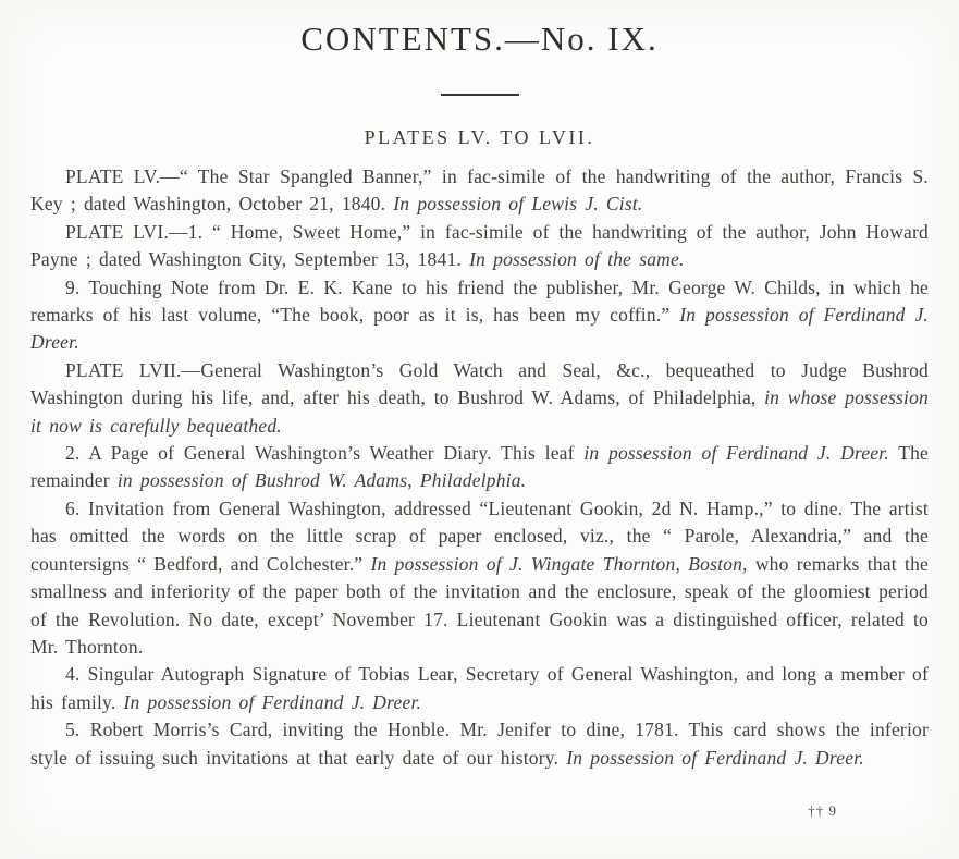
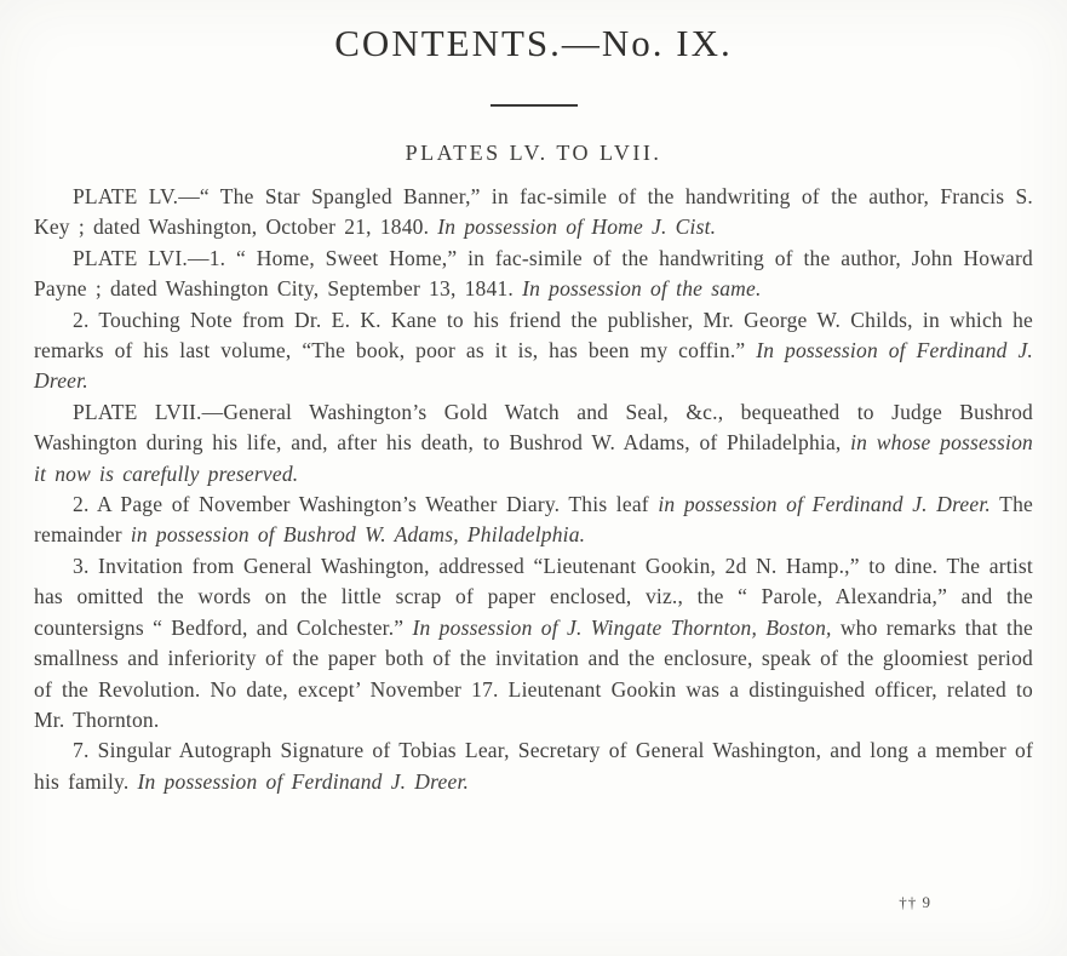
  CONTENTS.—No. IX.
  PLATES LV. TO LVII.
- PLATE LV.—“ The Star Spangled Banner,” in fac-simile of the handwriting of the author, Francis S. Key ; dated Washington, October 21, 1840. In possession of Lewis J. Cist.
+ PLATE LV.—“ The Star Spangled Banner,” in fac-simile of the handwriting of the author, Francis S. Key ; dated Washington, October 21, 1840. In possession of Home J. Cist.
  PLATE LVI.—1. “ Home, Sweet Home,” in fac-simile of the handwriting of the author, John Howard Payne ; dated Washington City, September 13, 1841. In possession of the same.
- 9. Touching Note from Dr. E. K. Kane to his friend the publisher, Mr. George W. Childs, in which he remarks of his last volume, “The book, poor as it is, has been my coffin.” In possession of Ferdinand J. Dreer.
+ 2. Touching Note from Dr. E. K. Kane to his friend the publisher, Mr. George W. Childs, in which he remarks of his last volume, “The book, poor as it is, has been my coffin.” In possession of Ferdinand J. Dreer.
- PLATE LVII.—General Washington’s Gold Watch and Seal, &c., bequeathed to Judge Bushrod Washington during his life, and, after his death, to Bushrod W. Adams, of Philadelphia, in whose possession it now is carefully bequeathed.
+ PLATE LVII.—General Washington’s Gold Watch and Seal, &c., bequeathed to Judge Bushrod Washington during his life, and, after his death, to Bushrod W. Adams, of Philadelphia, in whose possession it now is carefully preserved.
- 2. A Page of General Washington’s Weather Diary. This leaf in possession of Ferdinand J. Dreer. The remainder in possession of Bushrod W. Adams, Philadelphia.
+ 2. A Page of November Washington’s Weather Diary. This leaf in possession of Ferdinand J. Dreer. The remainder in possession of Bushrod W. Adams, Philadelphia.
- 6. Invitation from General Washington, addressed “Lieutenant Gookin, 2d N. Hamp.,” to dine. The artist has omitted the words on the little scrap of paper enclosed, viz., the “ Parole, Alexandria,” and the countersigns “ Bedford, and Colchester.” In possession of J. Wingate Thornton, Boston, who remarks that the smallness and inferiority of the paper both of the invitation and the enclosure, speak of the gloomiest period of the Revolution. No date, except’ November 17. Lieutenant Gookin was a distinguished officer, related to Mr. Thornton.
+ 3. Invitation from General Washington, addressed “Lieutenant Gookin, 2d N. Hamp.,” to dine. The artist has omitted the words on the little scrap of paper enclosed, viz., the “ Parole, Alexandria,” and the countersigns “ Bedford, and Colchester.” In possession of J. Wingate Thornton, Boston, who remarks that the smallness and inferiority of the paper both of the invitation and the enclosure, speak of the gloomiest period of the Revolution. No date, except’ November 17. Lieutenant Gookin was a distinguished officer, related to Mr. Thornton.
- 4. Singular Autograph Signature of Tobias Lear, Secretary of General Washington, and long a member of his family. In possession of Ferdinand J. Dreer.
+ 7. Singular Autograph Signature of Tobias Lear, Secretary of General Washington, and long a member of his family. In possession of Ferdinand J. Dreer.
- 5. Robert Morris’s Card, inviting the Honble. Mr. Jenifer to dine, 1781. This card shows the inferior style of issuing such invitations at that early date of our history. In possession of Ferdinand J. Dreer.
  †† 9
